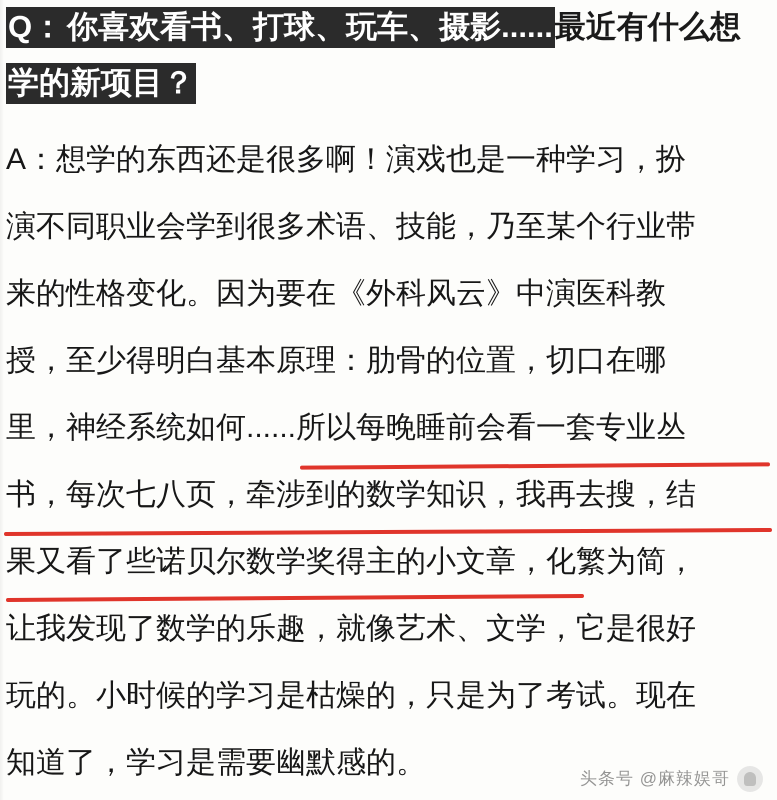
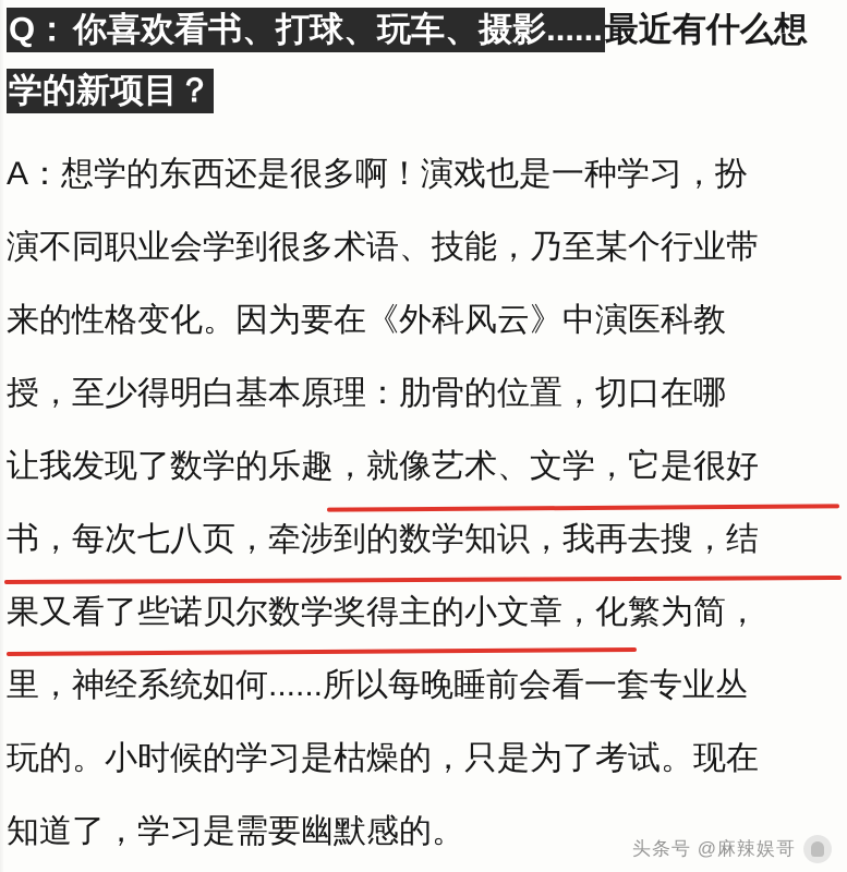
  Q：你喜欢看书、打球、玩车、摄影......最近有什么想
  学的新项目？
  A：想学的东西还是很多啊！演戏也是一种学习，扮
  演不同职业会学到很多术语、技能，乃至某个行业带
  来的性格变化。因为要在《外科风云》中演医科教
  授，至少得明白基本原理：肋骨的位置，切口在哪
- 里，神经系统如何......所以每晚睡前会看一套专业丛
+ 让我发现了数学的乐趣，就像艺术、文学，它是很好
  书，每次七八页，牵涉到的数学知识，我再去搜，结
  果又看了些诺贝尔数学奖得主的小文章，化繁为简，
- 让我发现了数学的乐趣，就像艺术、文学，它是很好
+ 里，神经系统如何......所以每晚睡前会看一套专业丛
  玩的。小时候的学习是枯燥的，只是为了考试。现在
  知道了，学习是需要幽默感的。
  头条号 @麻辣娱哥
